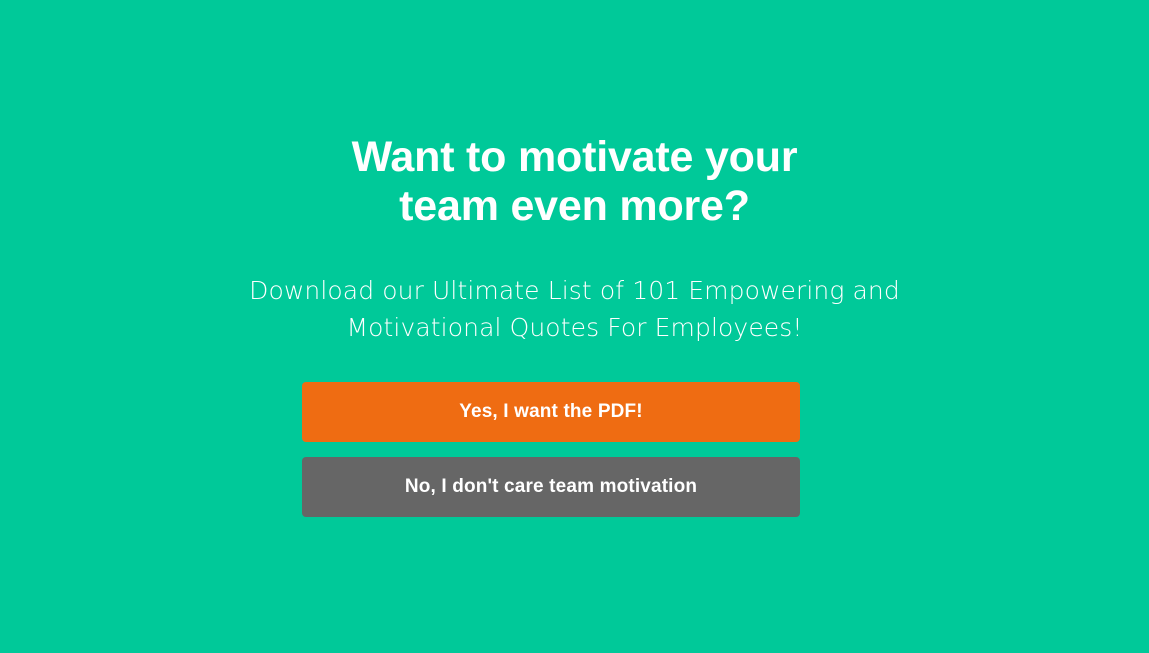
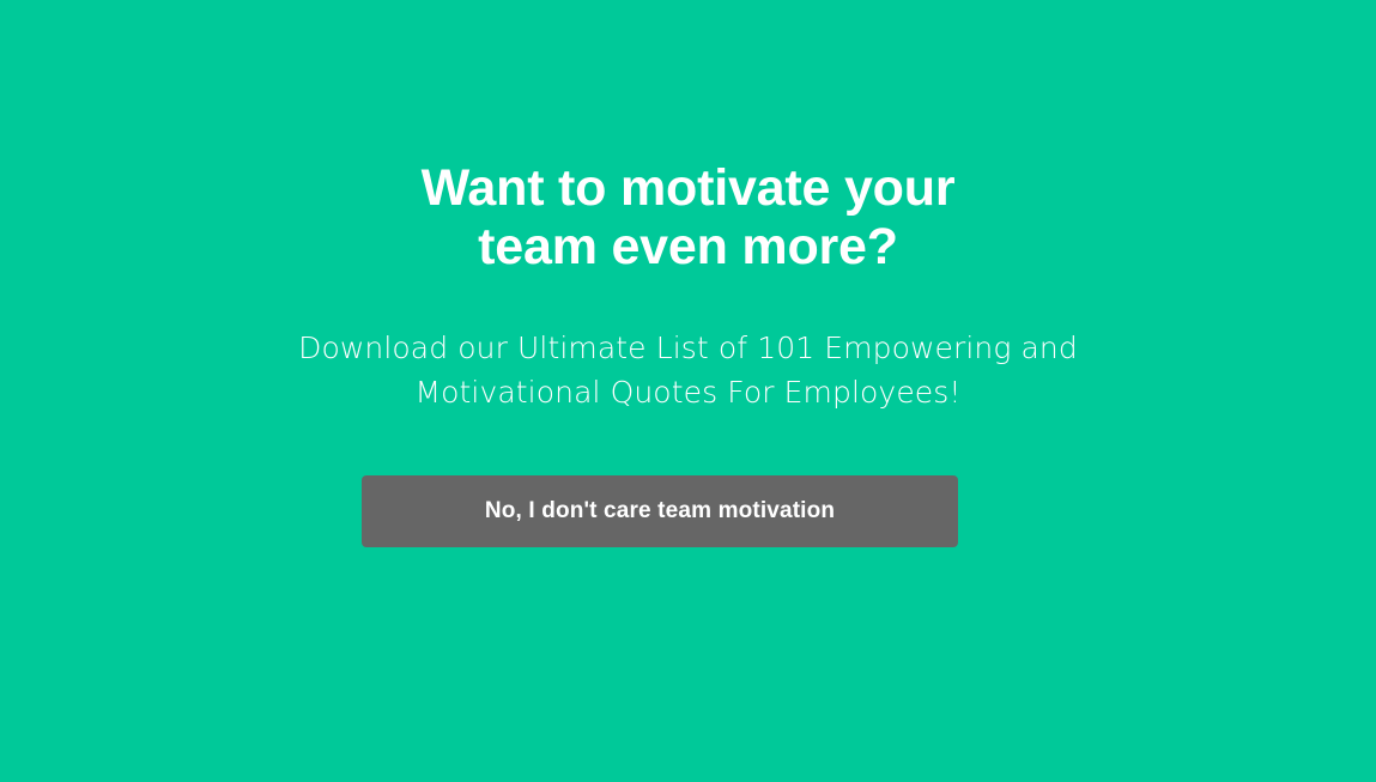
  Want to motivate your
  team even more?
  Download our Ultimate List of 101 Empowering and
  Motivational Quotes For Employees!
- Yes, I want the PDF!
  No, I don't care team motivation
